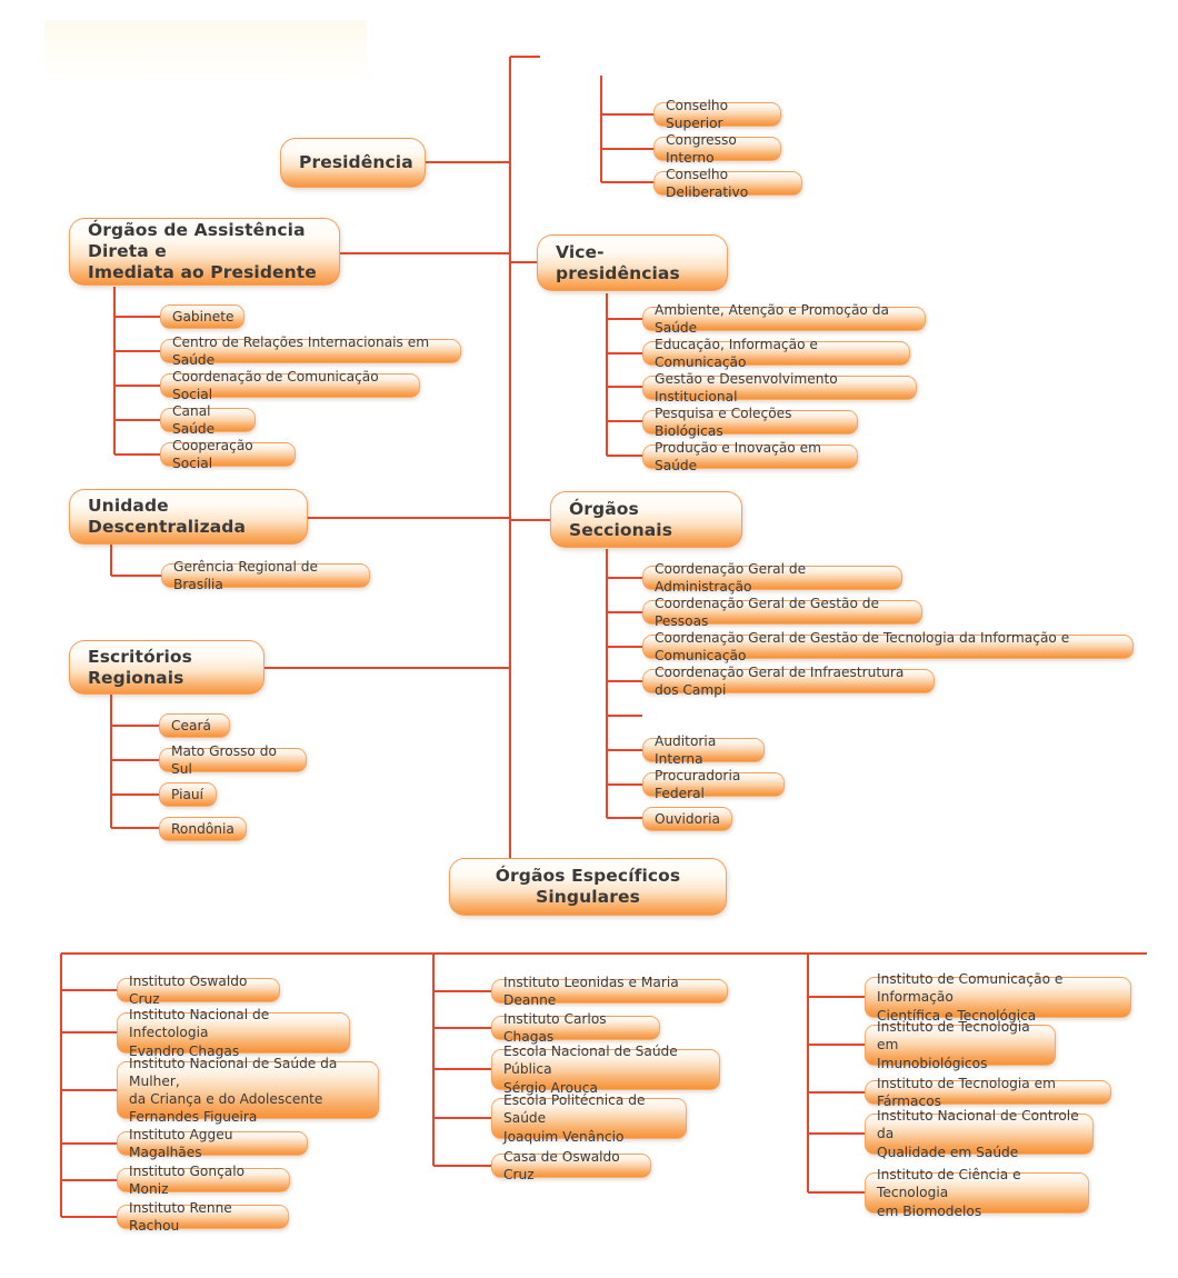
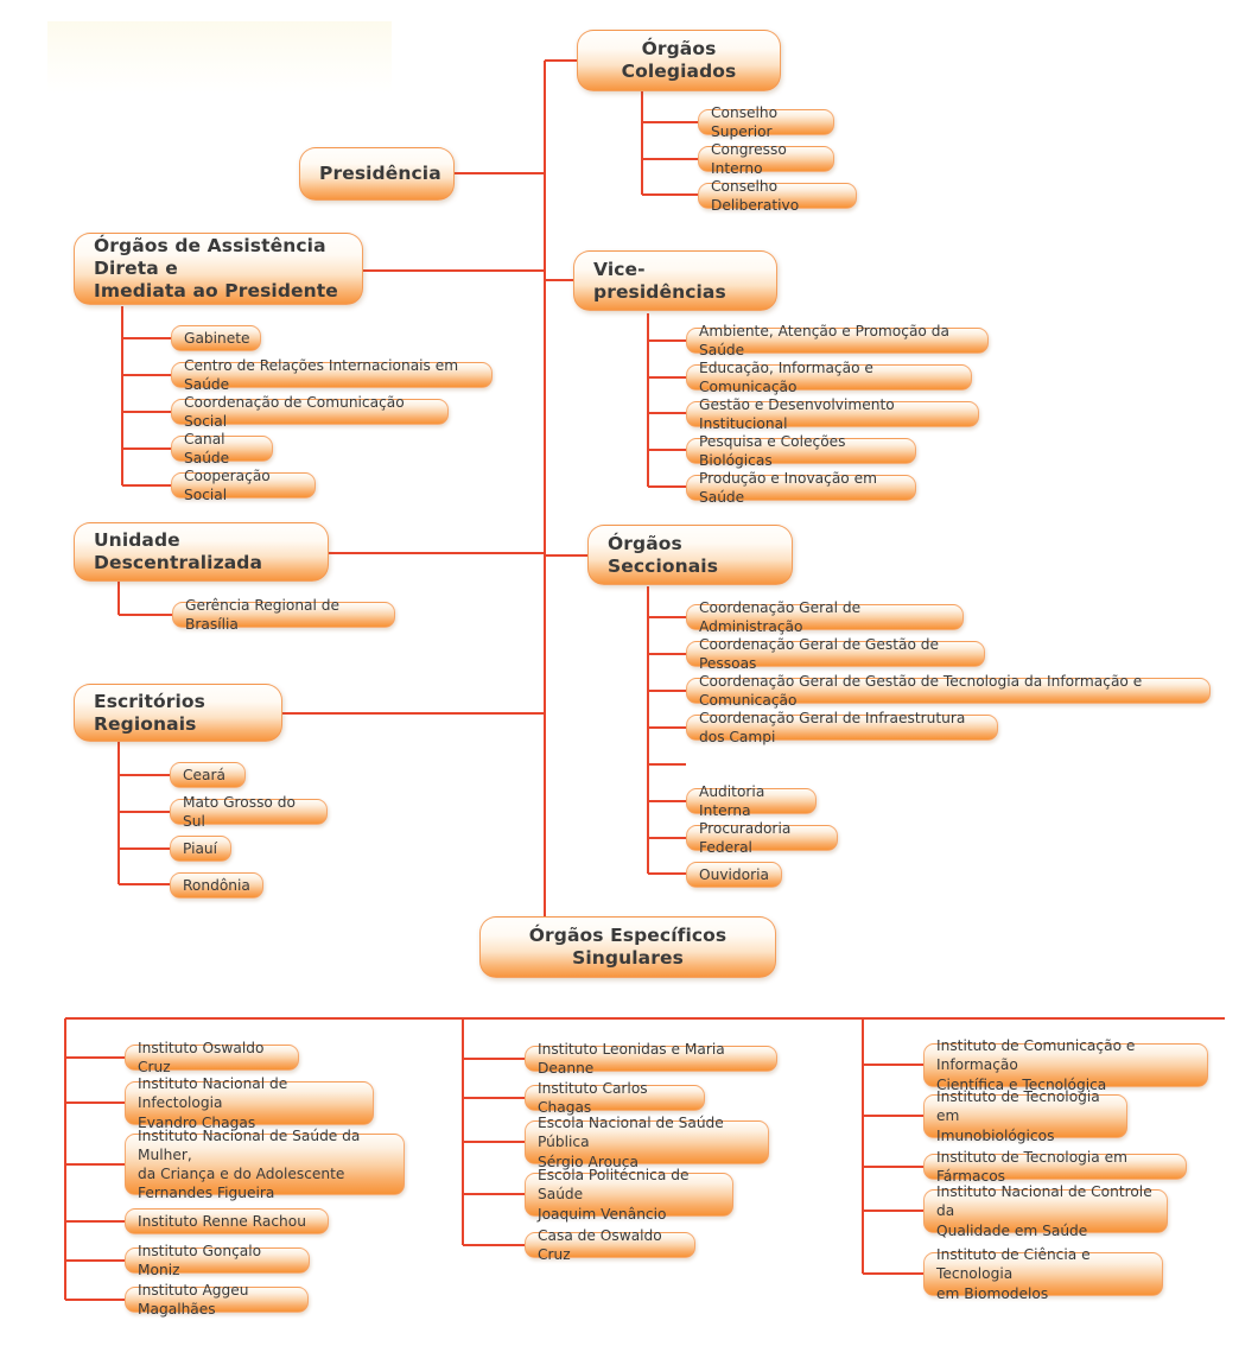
  Presidência
+ Órgãos Colegiados
  Órgãos de Assistência Direta e
  Imediata ao Presidente
  Vice-presidências
  Unidade Descentralizada
  Órgãos Seccionais
  Escritórios Regionais
  Órgãos Específicos Singulares
  Conselho Superior
  Congresso Interno
  Conselho Deliberativo
  Gabinete
  Centro de Relações Internacionais em Saúde
  Coordenação de Comunicação Social
  Canal Saúde
  Cooperação Social
  Ambiente, Atenção e Promoção da Saúde
  Educação, Informação e Comunicação
  Gestão e Desenvolvimento Institucional
  Pesquisa e Coleções Biológicas
  Produção e Inovação em Saúde
  Gerência Regional de Brasília
  Coordenação Geral de Administração
  Coordenação Geral de Gestão de Pessoas
  Coordenação Geral de Gestão de Tecnologia da Informação e Comunicação
  Coordenação Geral de Infraestrutura dos Campi
  Auditoria Interna
  Procuradoria Federal
  Ouvidoria
  Ceará
  Mato Grosso do Sul
  Piauí
  Rondônia
  Instituto Oswaldo Cruz
  Instituto Nacional de Infectologia
  Evandro Chagas
  Instituto Nacional de Saúde da Mulher,
  da Criança e do Adolescente
  Fernandes Figueira
- Instituto Aggeu Magalhães
+ Instituto Renne Rachou
  Instituto Gonçalo Moniz
- Instituto Renne Rachou
+ Instituto Aggeu Magalhães
  Instituto Leonidas e Maria Deanne
  Instituto Carlos Chagas
  Escola Nacional de Saúde Pública
  Sérgio Arouca
  Escola Politécnica de Saúde
  Joaquim Venâncio
  Casa de Oswaldo Cruz
  Instituto de Comunicação e Informação
  Científica e Tecnológica
  Instituto de Tecnologia em
  Imunobiológicos
  Instituto de Tecnologia em Fármacos
  Instituto Nacional de Controle da
  Qualidade em Saúde
  Instituto de Ciência e Tecnologia
  em Biomodelos
